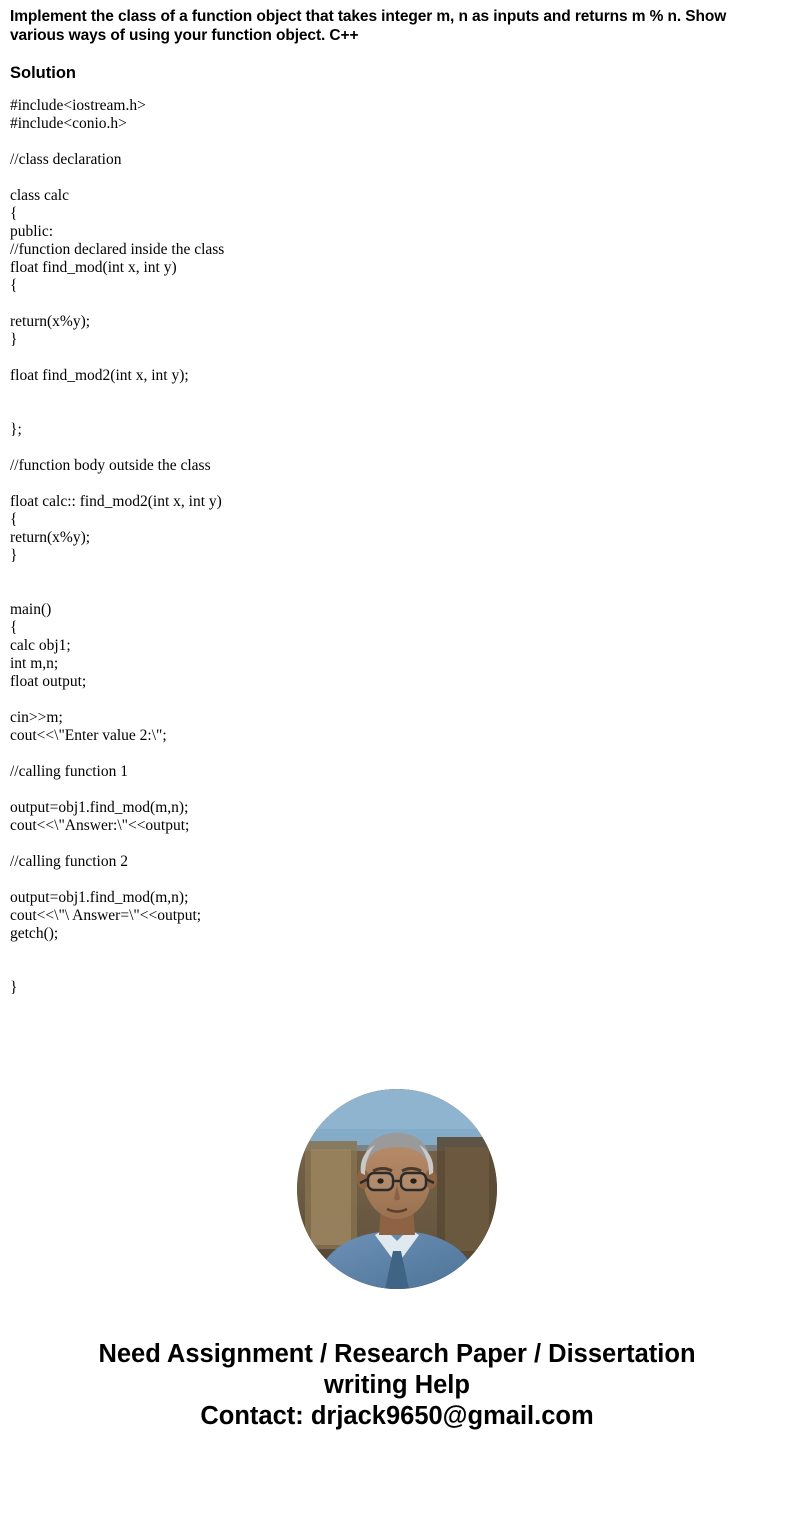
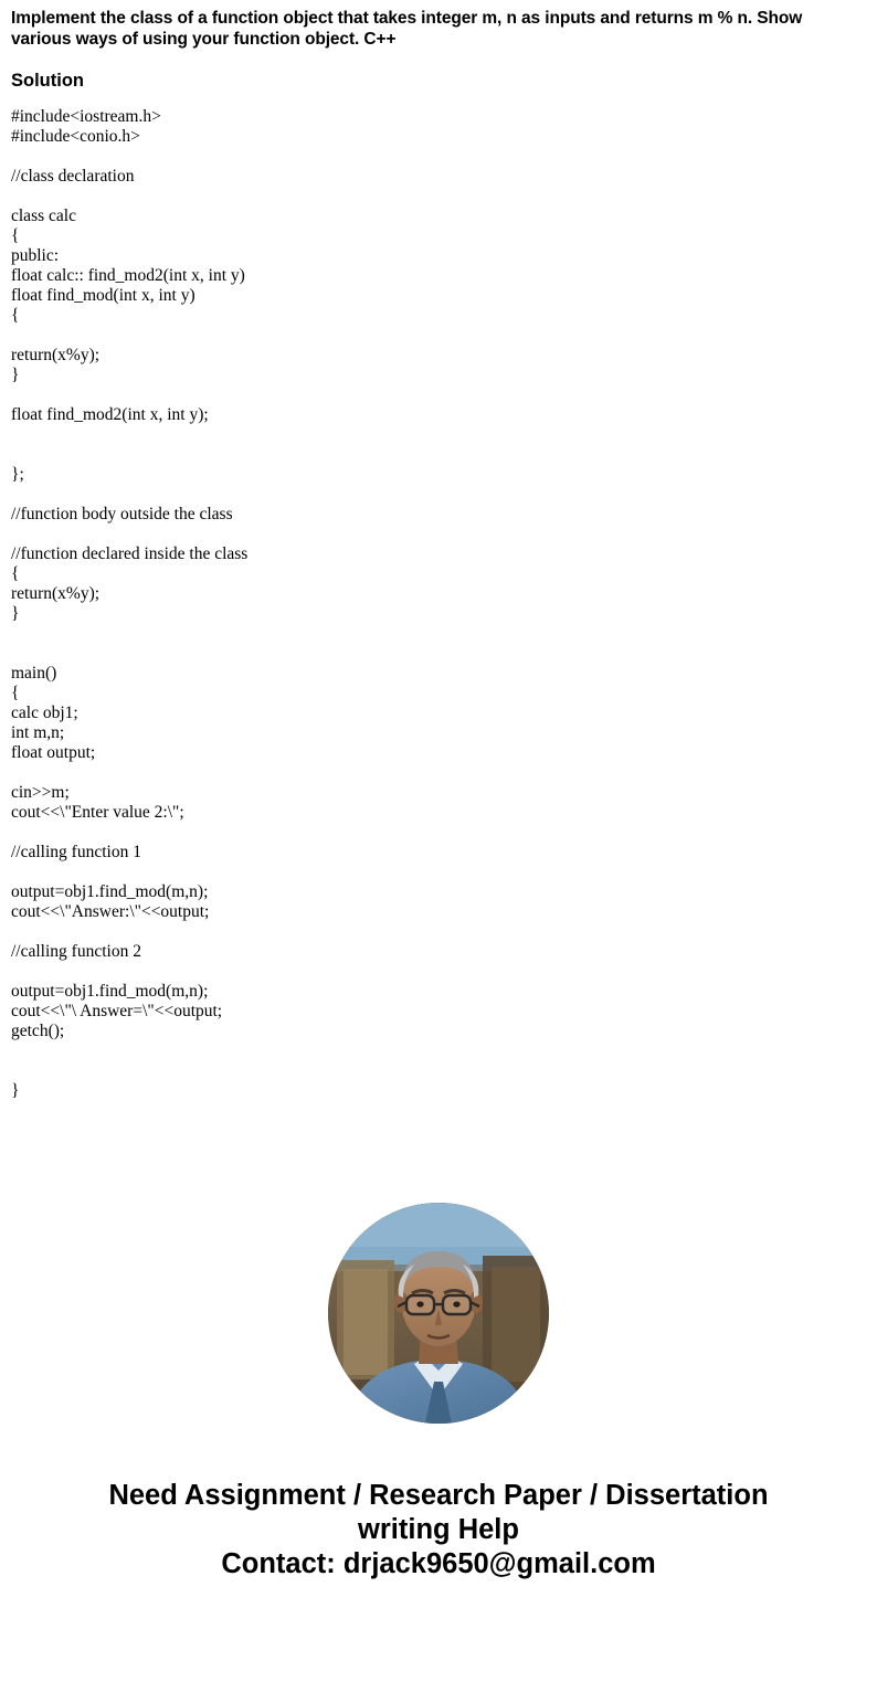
  Implement the class of a function object that takes integer m, n as inputs and returns m % n. Show various ways of using your function object. C++
  Solution
  #include<iostream.h>
  #include<conio.h>
  //class declaration
  class calc
  {
  public:
- //function declared inside the class
+ float calc:: find_mod2(int x, int y)
  float find_mod(int x, int y)
  {
  return(x%y);
  }
  float find_mod2(int x, int y);
  };
  //function body outside the class
- float calc:: find_mod2(int x, int y)
+ //function declared inside the class
  {
  return(x%y);
  }
  main()
  {
  calc obj1;
  int m,n;
  float output;
  cin>>m;
  cout<<\"Enter value 2:\";
  //calling function 1
  output=obj1.find_mod(m,n);
  cout<<\"Answer:\"<<output;
  //calling function 2
  output=obj1.find_mod(m,n);
  cout<<\"\ Answer=\"<<output;
  getch();
  }
  Need Assignment / Research Paper / Dissertation
  writing Help
  Contact: drjack9650@gmail.com
